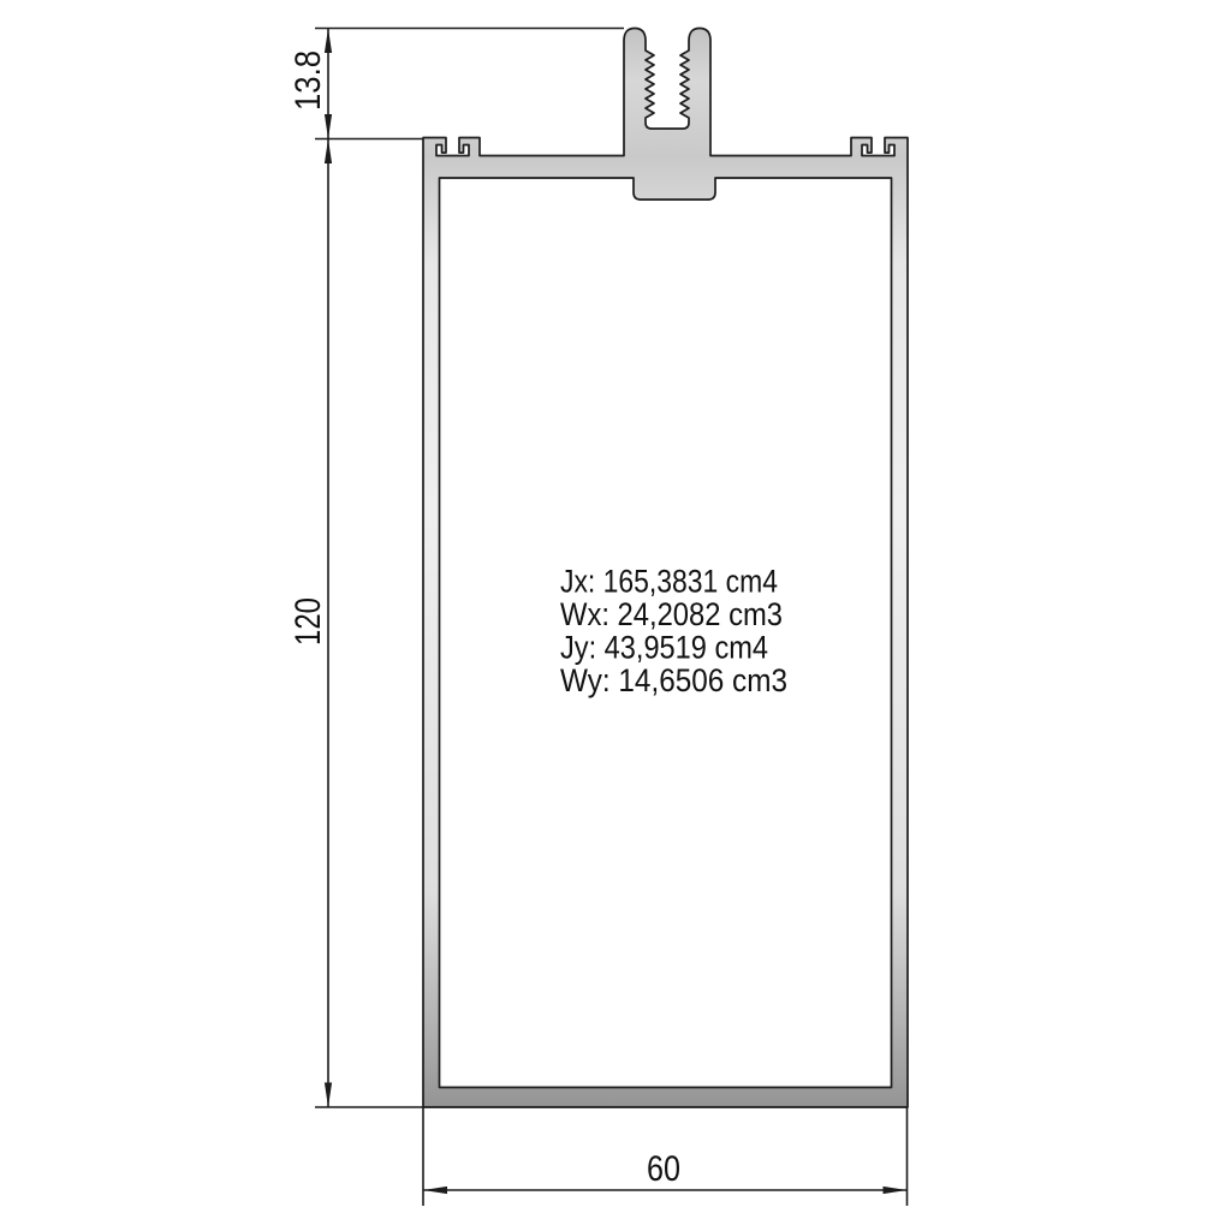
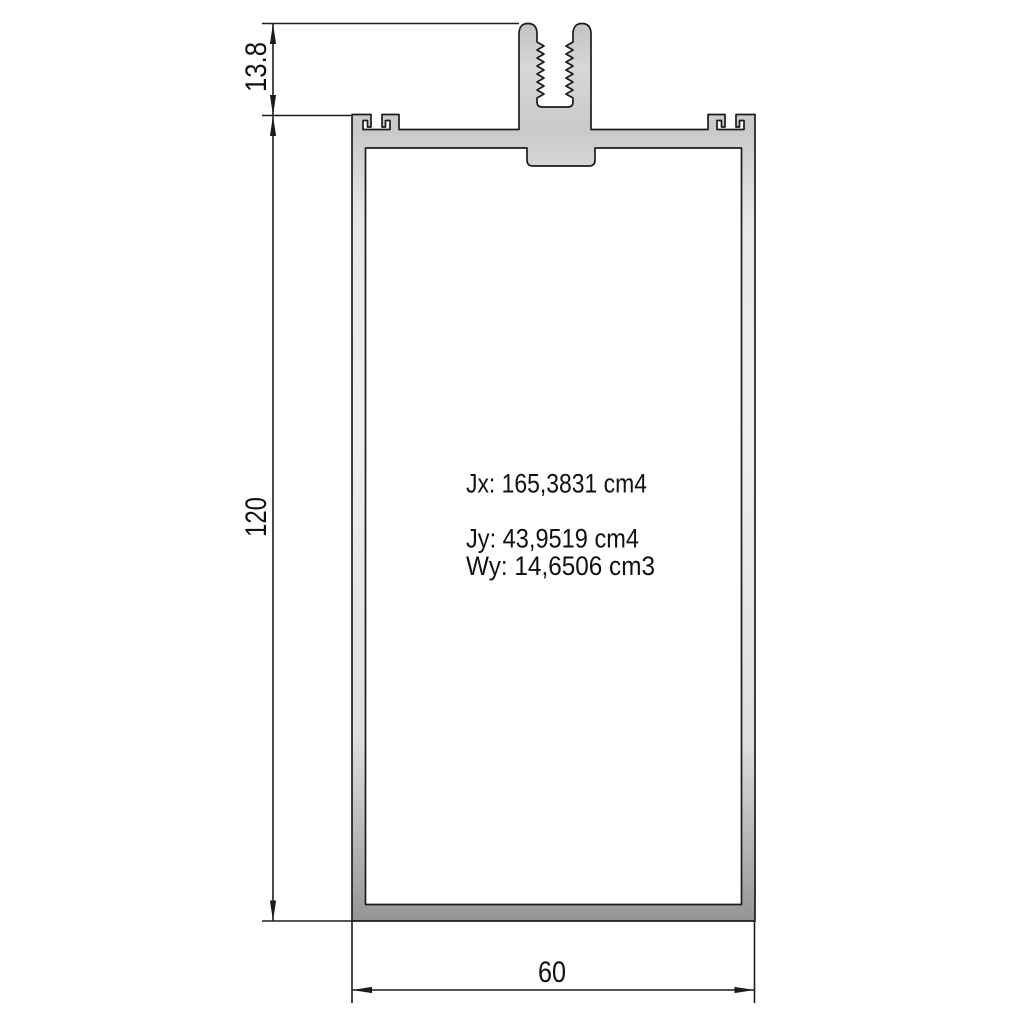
  60
  Jx: 165,3831 cm4
- Wx: 24,2082 cm3
  Jy: 43,9519 cm4
  Wy: 14,6506 cm3
